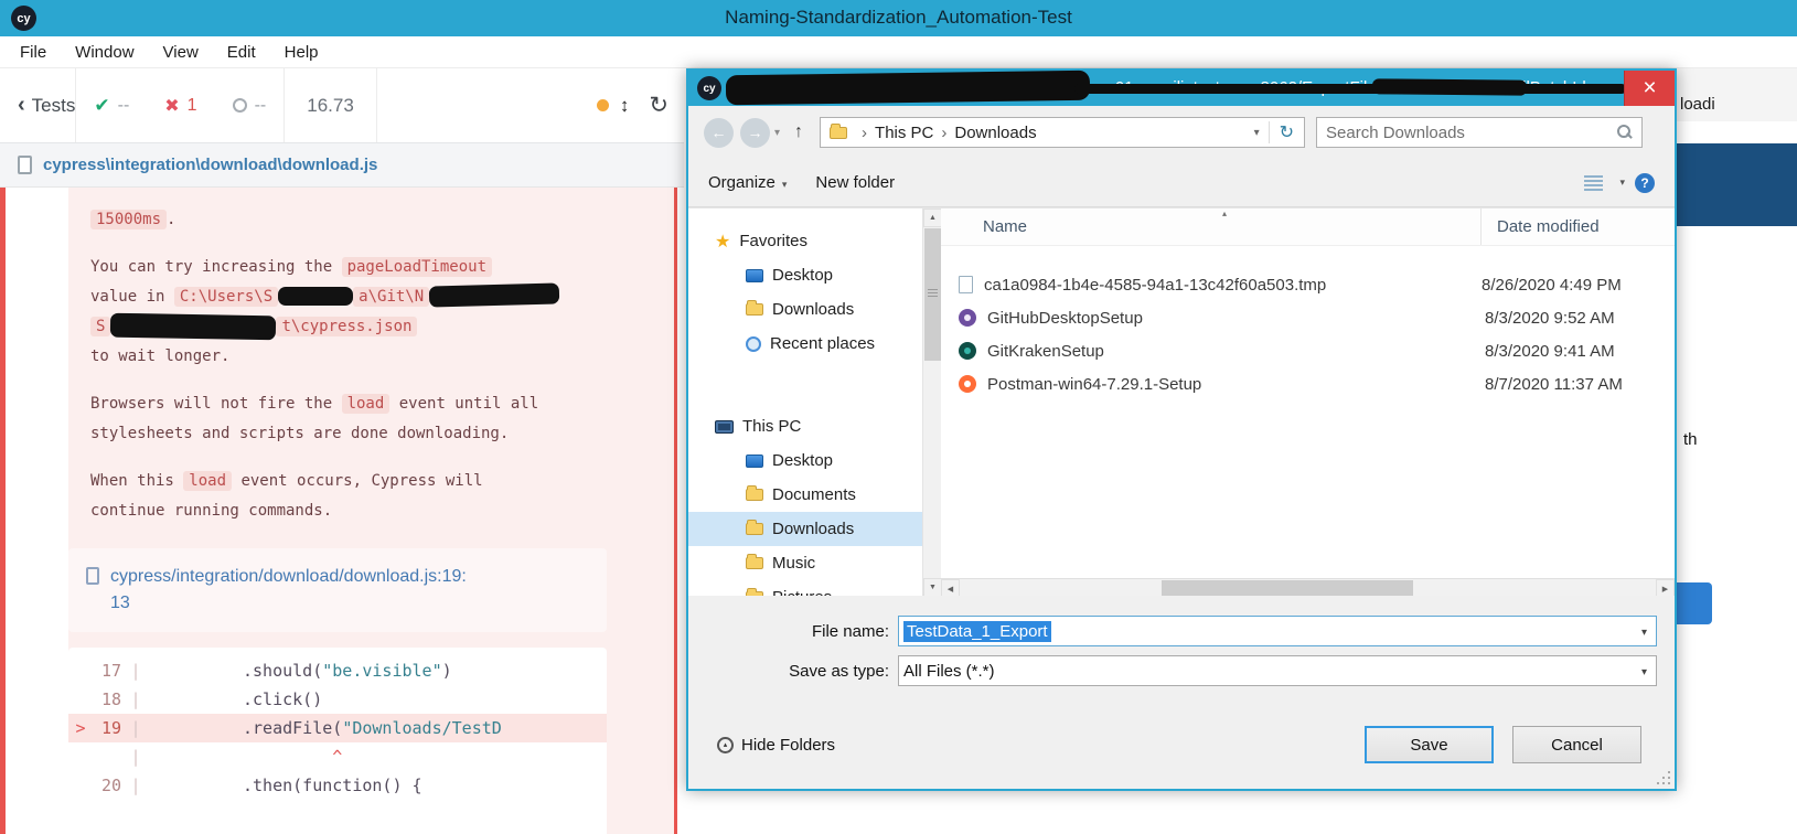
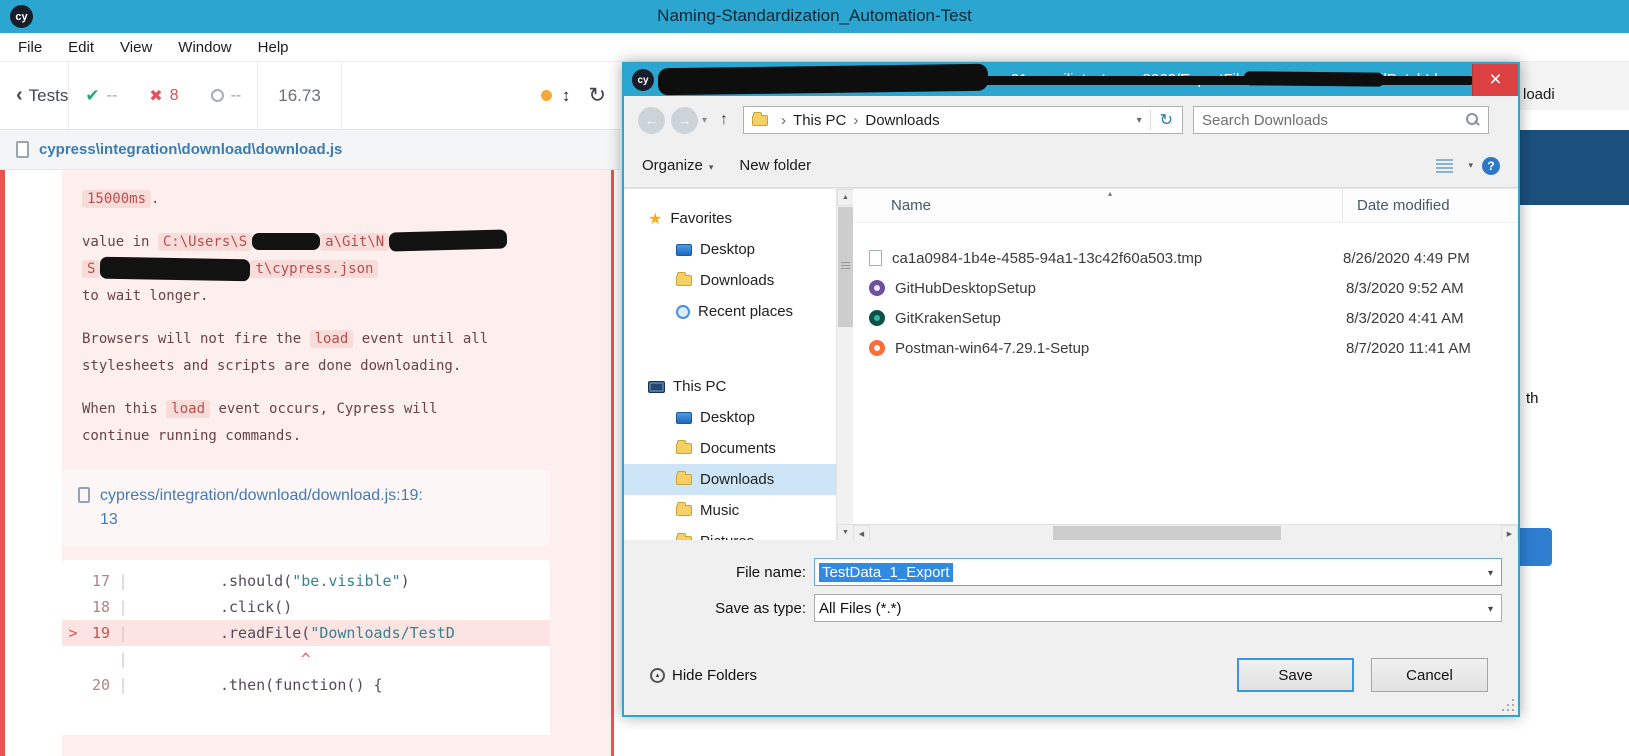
  cy
  Naming-Standardization_Automation-Test
  File
- Window
+ Edit
  View
- Edit
+ Window
  Help
  ‹
  Tests
  ✔
  --
  ✖
- 1
+ 8
  --
  16.73
  ↕
  ↻
  cypress\integration\download\download.js
  15000ms .
- You can try increasing the pageLoadTimeout
  value in C:\Users\S a\Git\N
  S t\cypress.json
  to wait longer.
  Browsers will not fire the load event until all
  stylesheets and scripts are done downloading.
  When this load event occurs, Cypress will
  continue running commands.
  cypress/integration/download/download.js:19:
  13
  17
  |
  .should("be.visible")
  18
  |
  .click()
  >
  19
  .readFile("Downloads/TestD
  |
  ^
  20
  |
  .then(function() {
  loadi
  th
  cy
  ×
  ←
  →
  ▾
  ↑
  ›
  This PC
  ›
  Downloads
  ▾
  ↻
  Search Downloads
  Organize ▾
  New folder
  ▾
  ?
  ★
  Favorites
  Desktop
  Downloads
  Recent places
  This PC
  Desktop
  Documents
  Downloads
  Music
  ▴
  Name
  Date modified
  ca1a0984-1b4e-4585-94a1-13c42f60a503.tmp
  8/26/2020 4:49 PM
  GitHubDesktopSetup
  8/3/2020 9:52 AM
  GitKrakenSetup
- 8/3/2020 9:41 AM
+ 8/3/2020 4:41 AM
  Postman-win64-7.29.1-Setup
- 8/7/2020 11:37 AM
+ 8/7/2020 11:41 AM
  File name:
  TestData_1_Export
  ▾
  Save as type:
  All Files (*.*)
  ▾
  Hide Folders
  Save
  Cancel
